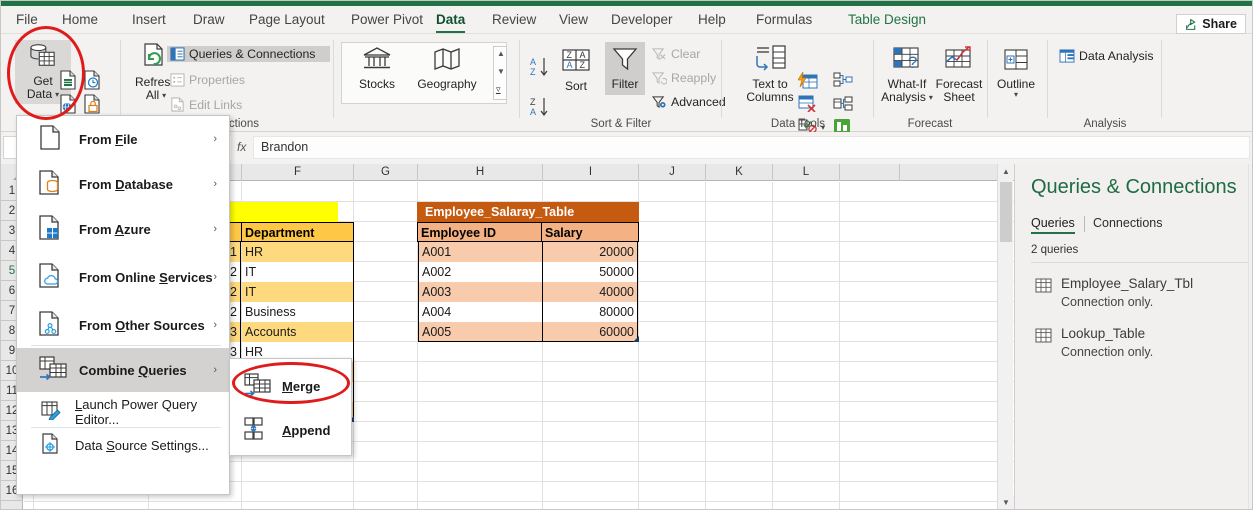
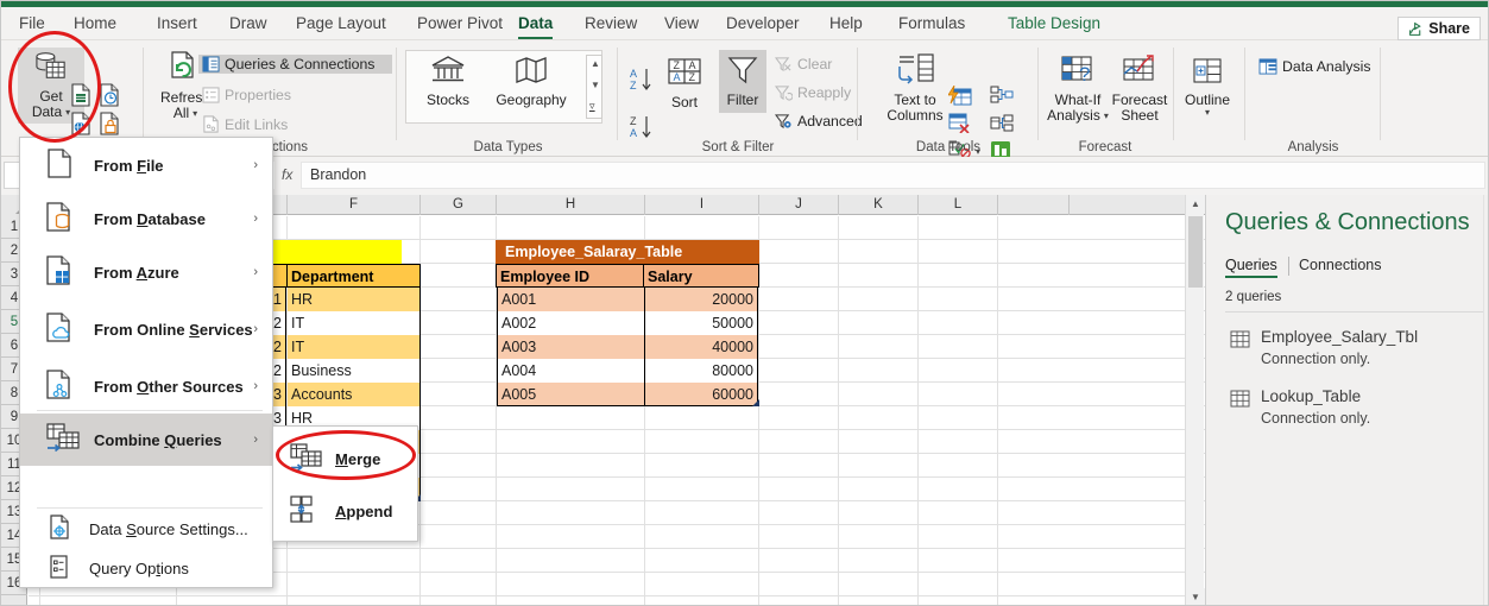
  File
  Home
  Insert
  Draw
  Page Layout
  Power Pivot
  Data
  Review
  View
  Developer
  Help
  Formulas
  Table Design
  Share
  Get
  Data
  ▾
  Refres
  All
  ▾
  Queries & Connections
  Properties
  Edit Links
  Stocks
  Geography
  ▲
  ▼
  ▿̲
  A
  Z
  Z
  A
  Z
  A
  A
  Z
  Sort
  Filter
  Clear
  Reapply
  Advanced
  Text to
  Columns
  ▾
  ?
  What-If
  Analysis
  ▾
  Forecast
  Sheet
  Outline
  ▾
  Data Analysis
+ Data Types
  Sort & Filter
  Data Tools
  Forecast
  Analysis
  fx
  Brandon
  F
  G
  H
  I
  J
  K
  L
  1
  2
  3
  4
  5
  6
  7
  8
  9
  11
  Department
  HR
  IT
  IT
  Business
  Accounts
  HR
  Employee_Salaray_Table
  Employee ID
  Salary
  A001
  20000
  A002
  50000
  A003
  40000
  A004
  80000
  A005
  60000
  ▲
  ▼
  Queries & Connections
  Queries
  Connections
  2 queries
  Employee_Salary_Tbl
  Connection only.
  Lookup_Table
  Connection only.
  From File
  ›
  From Database
  ›
  From Azure
  ›
  From Online Services
  ›
  From Other Sources
  ›
  Combine Queries
  ›
- Launch Power Query Editor...
  Data Source Settings...
+ Query Options
  Merge
  Append
